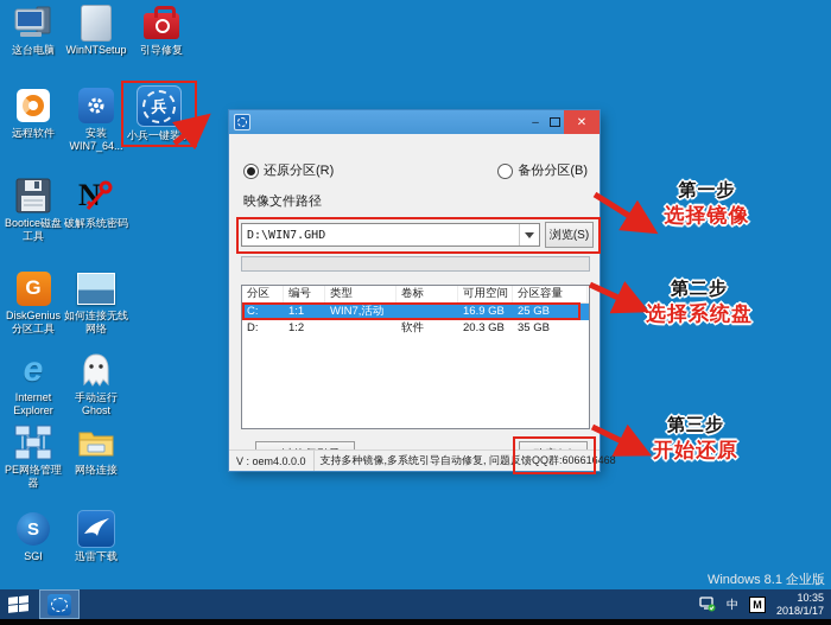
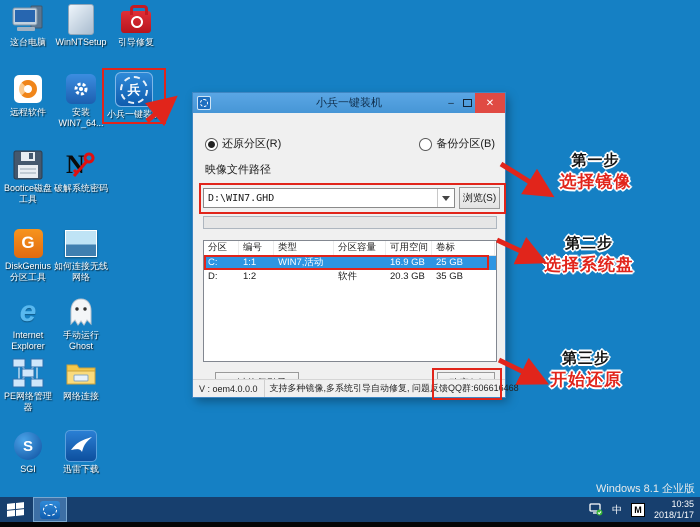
  这台电脑
  WinNTSetup
  引导修复
  远程软件
  安装
  WIN7_64...
  兵
  小兵一键装
  Bootice磁盘
  工具
  N
  破解系统密码
  G
  DiskGenius
  分区工具
  如何连接无线
  网络
  e
  Internet
  Explorer
  手动运行
  Ghost
  PE网络管理器
  网络连接
  S
  SGI
  迅雷下载
+ 小兵一键装机
  –
  ✕
  还原分区(R)
  备份分区(B)
  映像文件路径
  D:\WIN7.GHD
  浏览(S)
  分区
  编号
  类型
- 卷标
+ 分区容量
  可用空间
- 分区容量
+ 卷标
  C:
  1:1
  WIN7,活动
  16.9 GB
  25 GB
  D:
  1:2
  软件
  20.3 GB
  35 GB
  V : oem4.0.0.0
  支持多种镜像,多系统引导自动修复, 问题反馈QQ群:606616468
  第一步
  选择镜像
  第二步
  选择系统盘
  第三步
  开始还原
  Windows 8.1 企业版
  中
  M
  10:35
  2018/1/17
